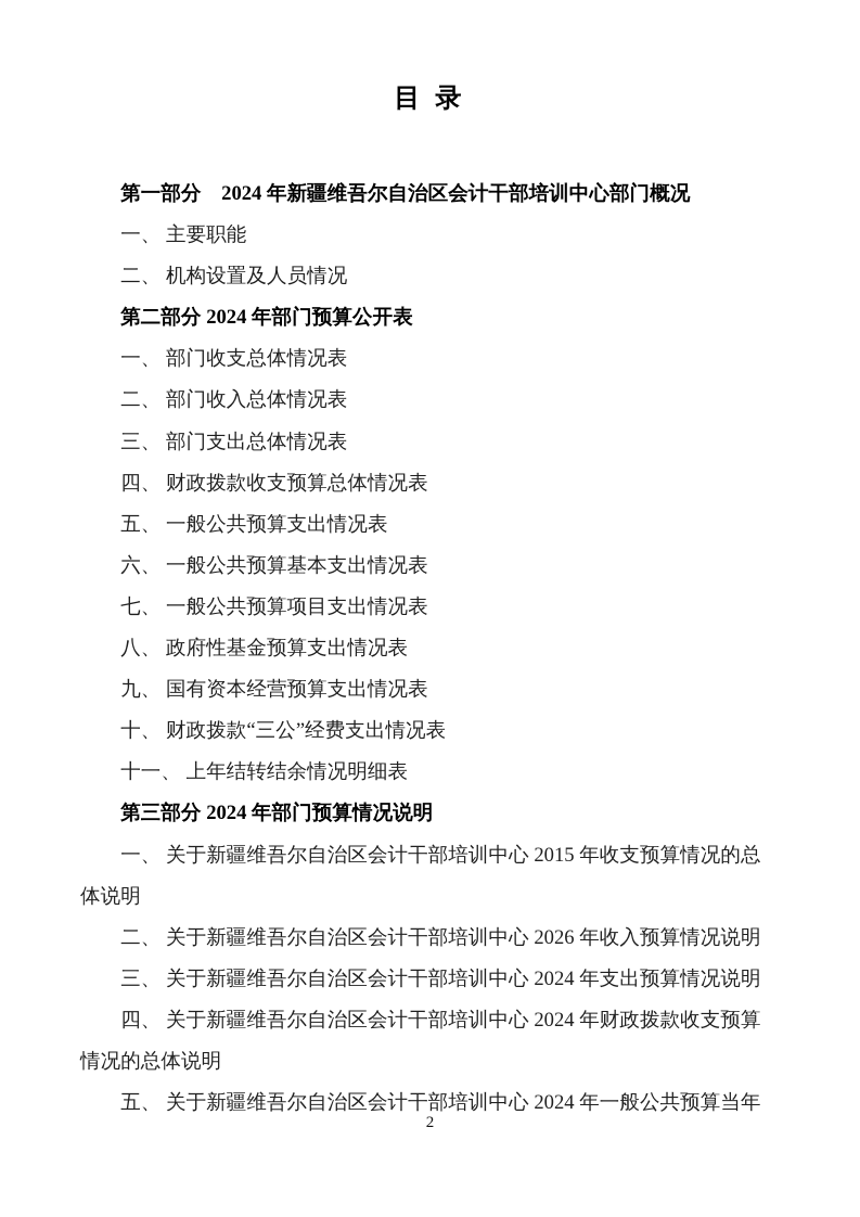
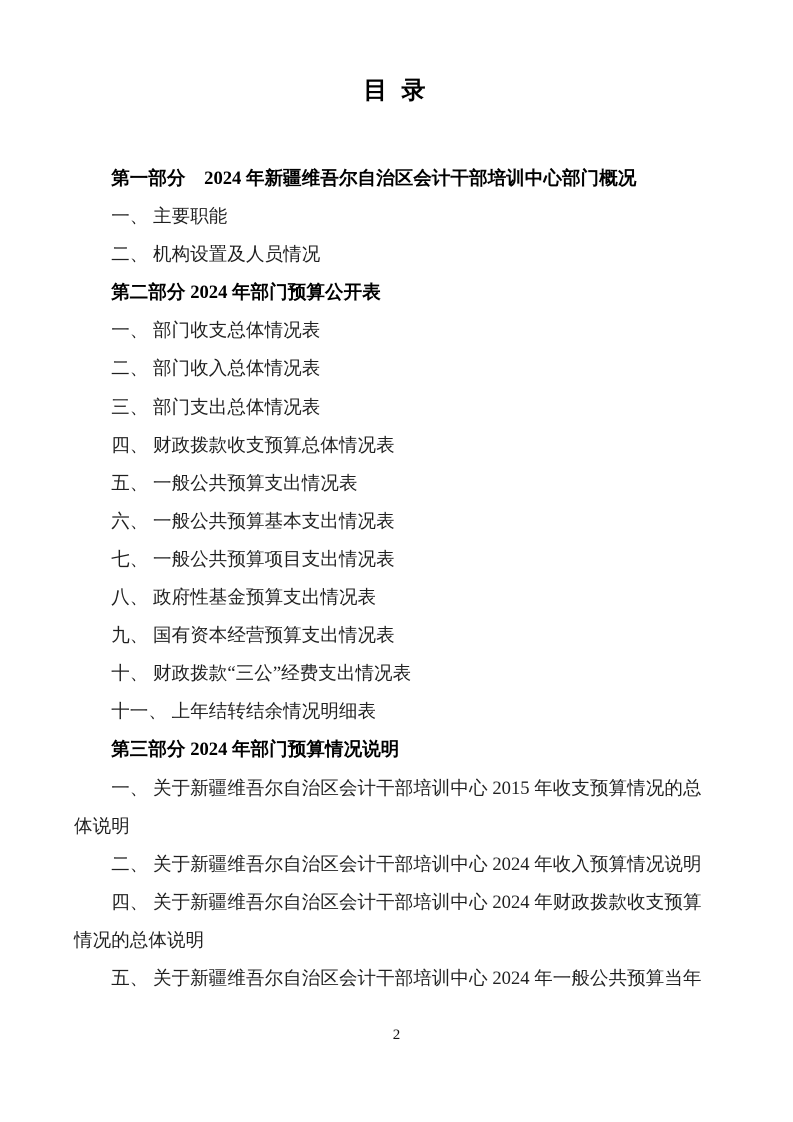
  目 录
  第一部分 2024 年新疆维吾尔自治区会计干部培训中心部门概况
  一、 主要职能
  二、 机构设置及人员情况
  第二部分 2024 年部门预算公开表
  一、 部门收支总体情况表
  二、 部门收入总体情况表
  三、 部门支出总体情况表
  四、 财政拨款收支预算总体情况表
  五、 一般公共预算支出情况表
  六、 一般公共预算基本支出情况表
  七、 一般公共预算项目支出情况表
  八、 政府性基金预算支出情况表
  九、 国有资本经营预算支出情况表
  十、 财政拨款“三公”经费支出情况表
  十一、 上年结转结余情况明细表
  第三部分 2024 年部门预算情况说明
  一、 关于新疆维吾尔自治区会计干部培训中心 2015 年收支预算情况的总
  体说明
- 二、 关于新疆维吾尔自治区会计干部培训中心 2026 年收入预算情况说明
+ 二、 关于新疆维吾尔自治区会计干部培训中心 2024 年收入预算情况说明
- 三、 关于新疆维吾尔自治区会计干部培训中心 2024 年支出预算情况说明
  四、 关于新疆维吾尔自治区会计干部培训中心 2024 年财政拨款收支预算
  情况的总体说明
  五、 关于新疆维吾尔自治区会计干部培训中心 2024 年一般公共预算当年
  2
